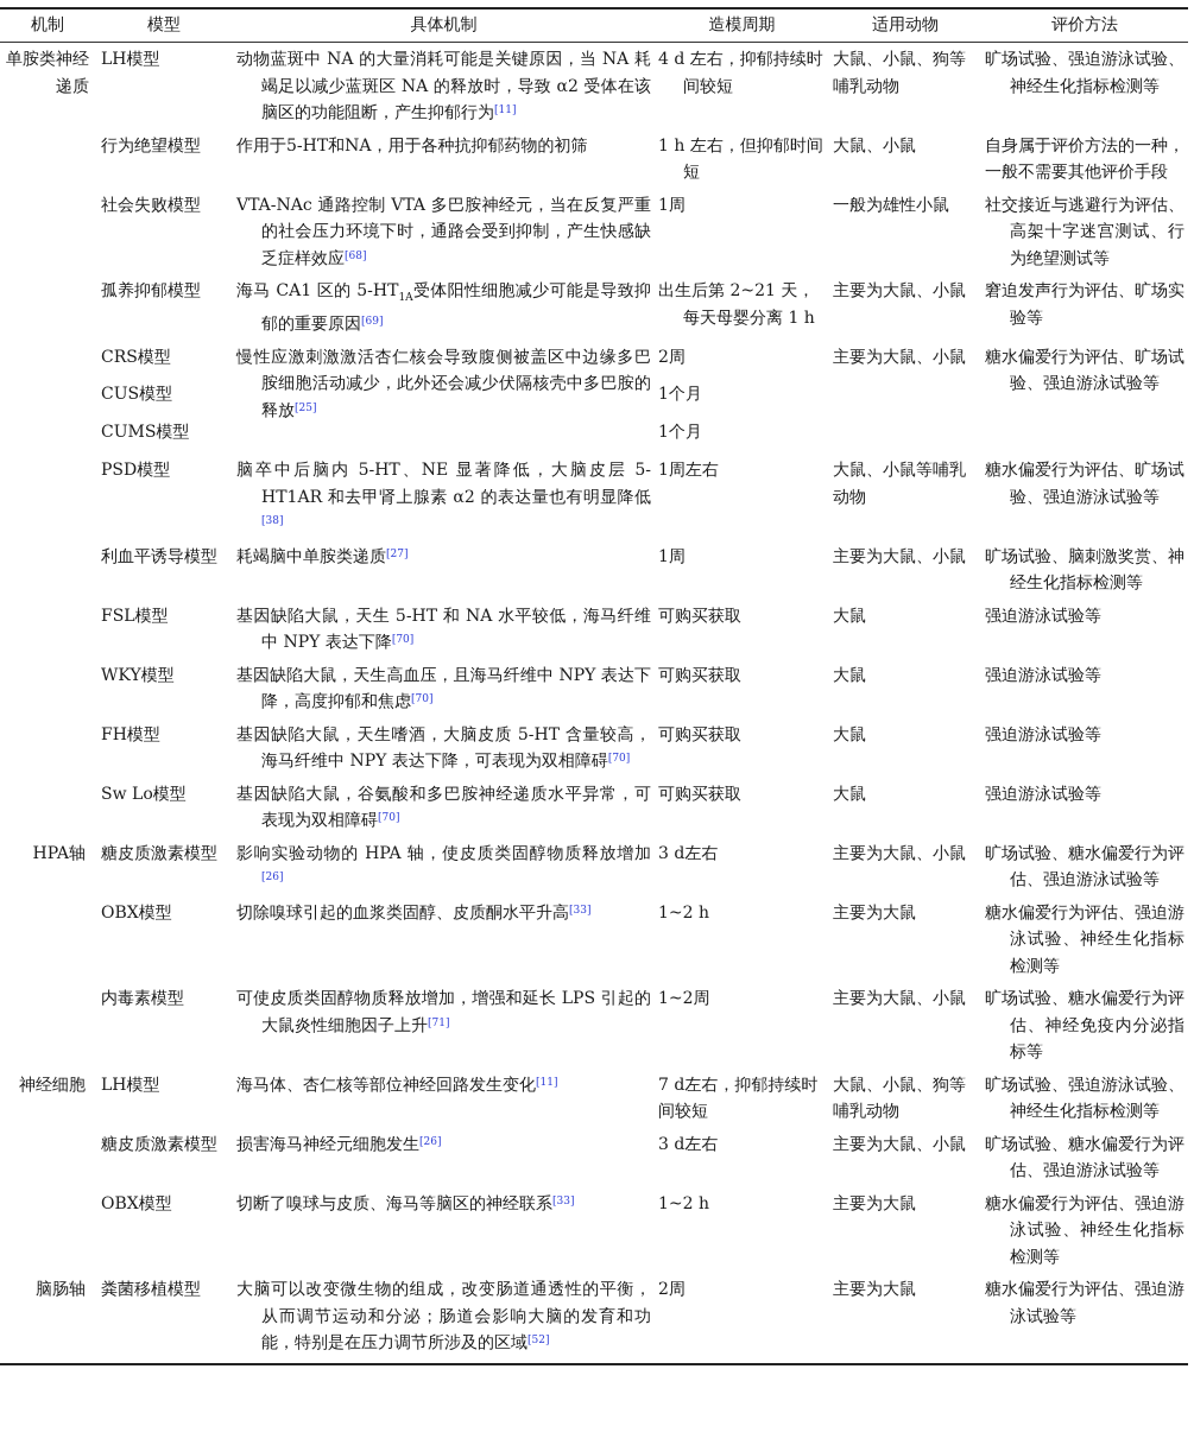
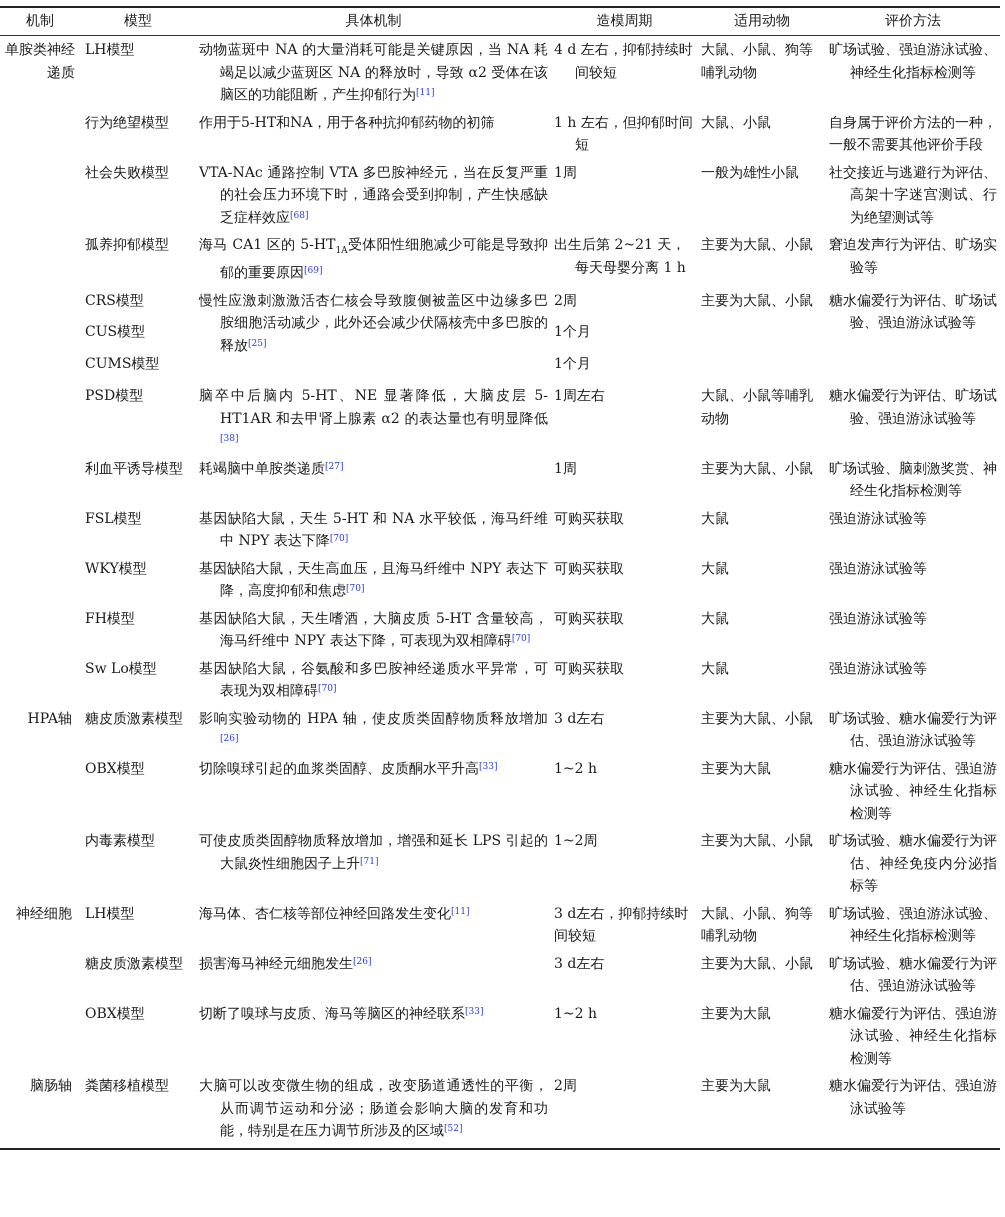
  机制	模型	具体机制	造模周期	适用动物	评价方法
  单胺类神经递质	LH模型	动物蓝斑中 NA 的大量消耗可能是关键原因，当 NA 耗竭足以减少蓝斑区 NA 的释放时，导致 α2 受体在该脑区的功能阻断，产生抑郁行为[11]	4 d 左右，抑郁持续时间较短	大鼠、小鼠、狗等哺乳动物	旷场试验、强迫游泳试验、神经生化指标检测等
  	行为绝望模型	作用于5-HT和NA，用于各种抗抑郁药物的初筛	1 h 左右，但抑郁时间短	大鼠、小鼠	自身属于评价方法的一种，一般不需要其他评价手段
  	社会失败模型	VTA-NAc 通路控制 VTA 多巴胺神经元，当在反复严重的社会压力环境下时，通路会受到抑制，产生快感缺乏症样效应[68]	1周	一般为雄性小鼠	社交接近与逃避行为评估、高架十字迷宫测试、行为绝望测试等
  	孤养抑郁模型	海马 CA1 区的 5-HT1A受体阳性细胞减少可能是导致抑郁的重要原因[69]	出生后第 2~21 天，每天母婴分离 1 h	主要为大鼠、小鼠	窘迫发声行为评估、旷场实验等
  	CRS模型	慢性应激刺激激活杏仁核会导致腹侧被盖区中边缘多巴胺细胞活动减少，此外还会减少伏隔核壳中多巴胺的释放[25]	2周	主要为大鼠、小鼠	糖水偏爱行为评估、旷场试验、强迫游泳试验等
  	CUS模型	1个月
  	CUMS模型	1个月
  	PSD模型	脑卒中后脑内 5-HT、NE 显著降低，大脑皮层 5-HT1AR 和去甲肾上腺素 α2 的表达量也有明显降低[38]	1周左右	大鼠、小鼠等哺乳动物	糖水偏爱行为评估、旷场试验、强迫游泳试验等
  	利血平诱导模型	耗竭脑中单胺类递质[27]	1周	主要为大鼠、小鼠	旷场试验、脑刺激奖赏、神经生化指标检测等
  	FSL模型	基因缺陷大鼠，天生 5-HT 和 NA 水平较低，海马纤维中 NPY 表达下降[70]	可购买获取	大鼠	强迫游泳试验等
  	WKY模型	基因缺陷大鼠，天生高血压，且海马纤维中 NPY 表达下降，高度抑郁和焦虑[70]	可购买获取	大鼠	强迫游泳试验等
  	FH模型	基因缺陷大鼠，天生嗜酒，大脑皮质 5-HT 含量较高，海马纤维中 NPY 表达下降，可表现为双相障碍[70]	可购买获取	大鼠	强迫游泳试验等
  	Sw Lo模型	基因缺陷大鼠，谷氨酸和多巴胺神经递质水平异常，可表现为双相障碍[70]	可购买获取	大鼠	强迫游泳试验等
  HPA轴	糖皮质激素模型	影响实验动物的 HPA 轴，使皮质类固醇物质释放增加[26]	3 d左右	主要为大鼠、小鼠	旷场试验、糖水偏爱行为评估、强迫游泳试验等
  	OBX模型	切除嗅球引起的血浆类固醇、皮质酮水平升高[33]	1~2 h	主要为大鼠	糖水偏爱行为评估、强迫游泳试验、神经生化指标检测等
  	内毒素模型	可使皮质类固醇物质释放增加，增强和延长 LPS 引起的大鼠炎性细胞因子上升[71]	1~2周	主要为大鼠、小鼠	旷场试验、糖水偏爱行为评估、神经免疫内分泌指标等
- 神经细胞	LH模型	海马体、杏仁核等部位神经回路发生变化[11]	7 d左右，抑郁持续时间较短	大鼠、小鼠、狗等哺乳动物	旷场试验、强迫游泳试验、神经生化指标检测等
+ 神经细胞	LH模型	海马体、杏仁核等部位神经回路发生变化[11]	3 d左右，抑郁持续时间较短	大鼠、小鼠、狗等哺乳动物	旷场试验、强迫游泳试验、神经生化指标检测等
  	糖皮质激素模型	损害海马神经元细胞发生[26]	3 d左右	主要为大鼠、小鼠	旷场试验、糖水偏爱行为评估、强迫游泳试验等
  	OBX模型	切断了嗅球与皮质、海马等脑区的神经联系[33]	1~2 h	主要为大鼠	糖水偏爱行为评估、强迫游泳试验、神经生化指标检测等
  脑肠轴	粪菌移植模型	大脑可以改变微生物的组成，改变肠道通透性的平衡，从而调节运动和分泌；肠道会影响大脑的发育和功能，特别是在压力调节所涉及的区域[52]	2周	主要为大鼠	糖水偏爱行为评估、强迫游泳试验等
